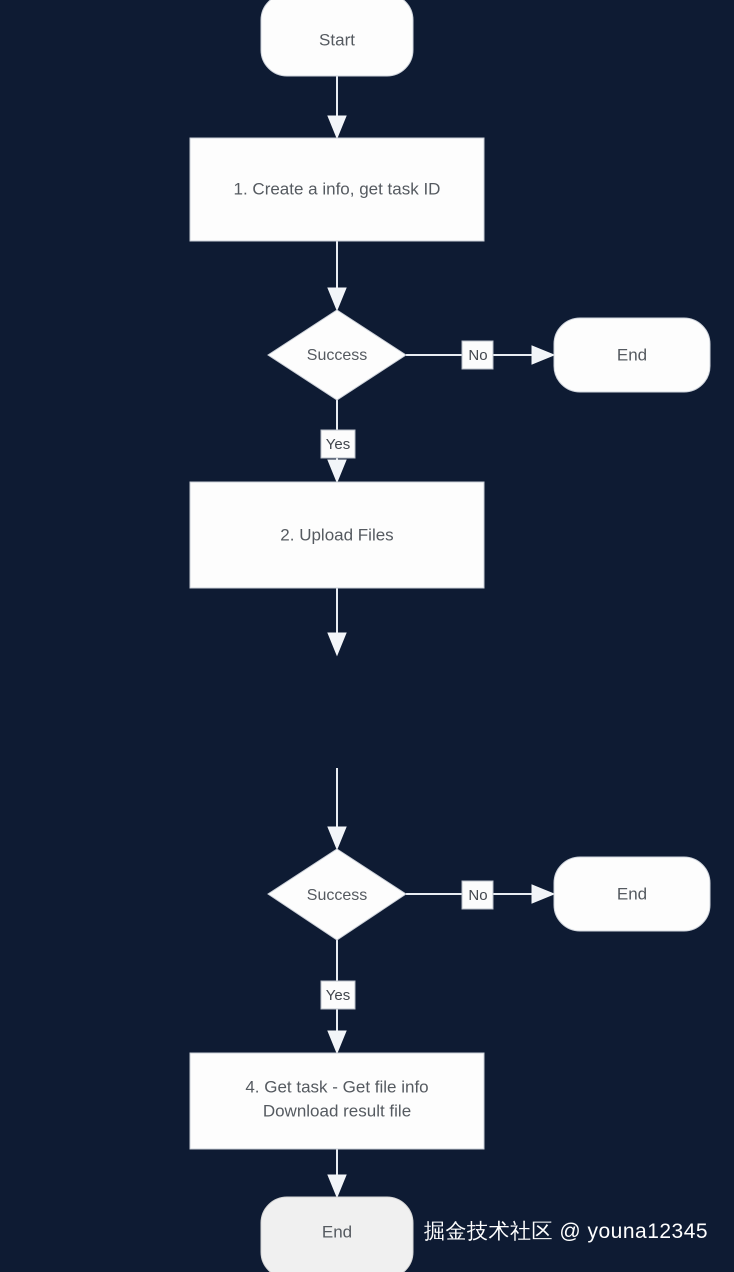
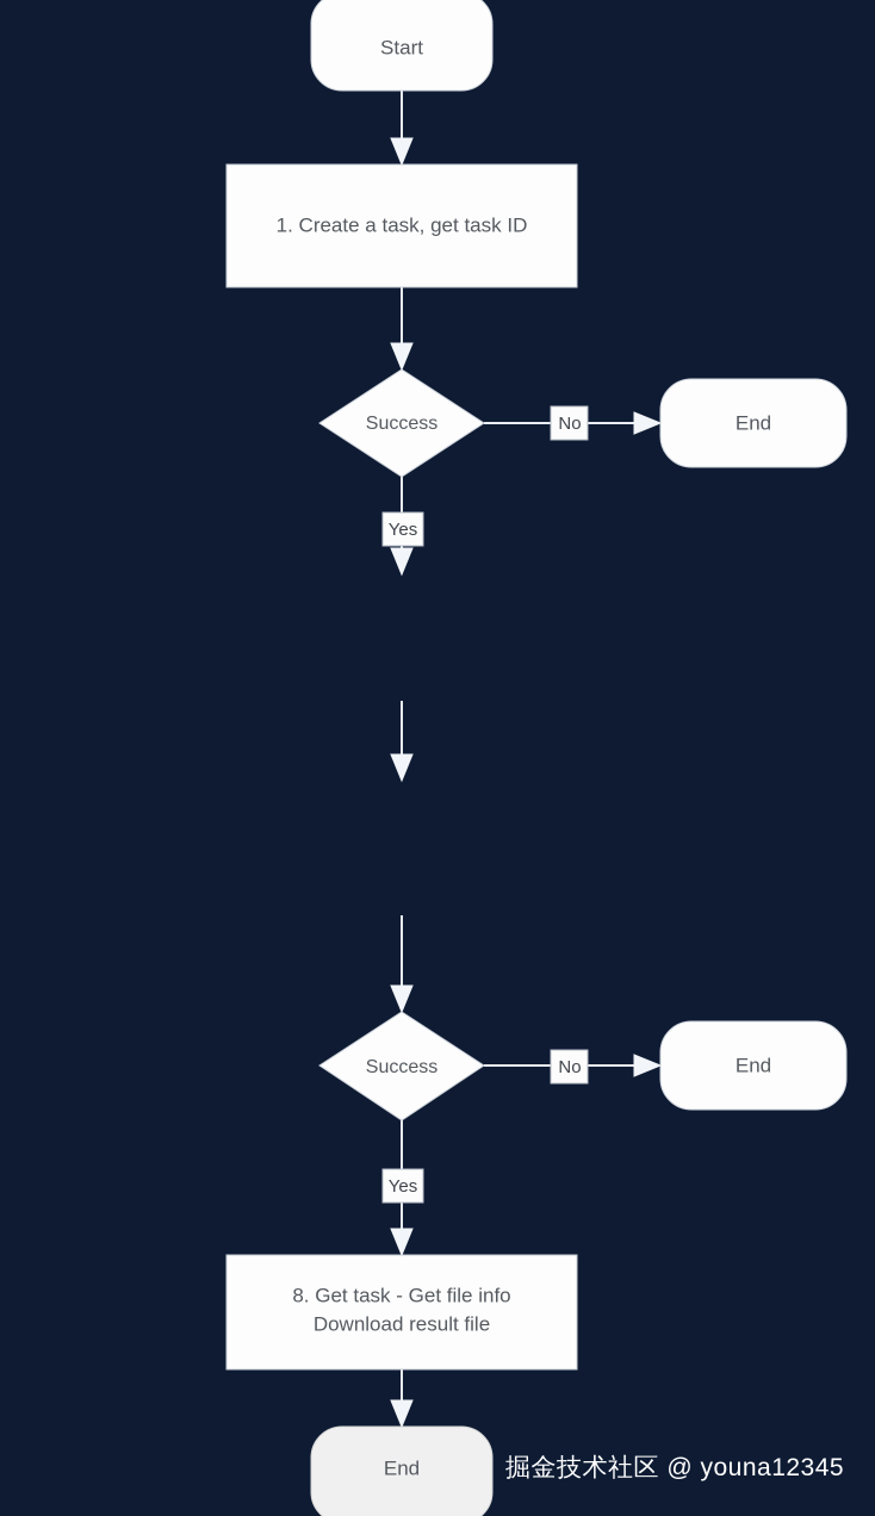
  Start
- 1. Create a info, get task ID
+ 1. Create a task, get task ID
  Success
  No
  End
  Yes
- 2. Upload Files
  Success
  No
  End
  Yes
- 4. Get task - Get file info
+ 8. Get task - Get file info
  Download result file
  End
  掘金技术社区 @ youna12345
